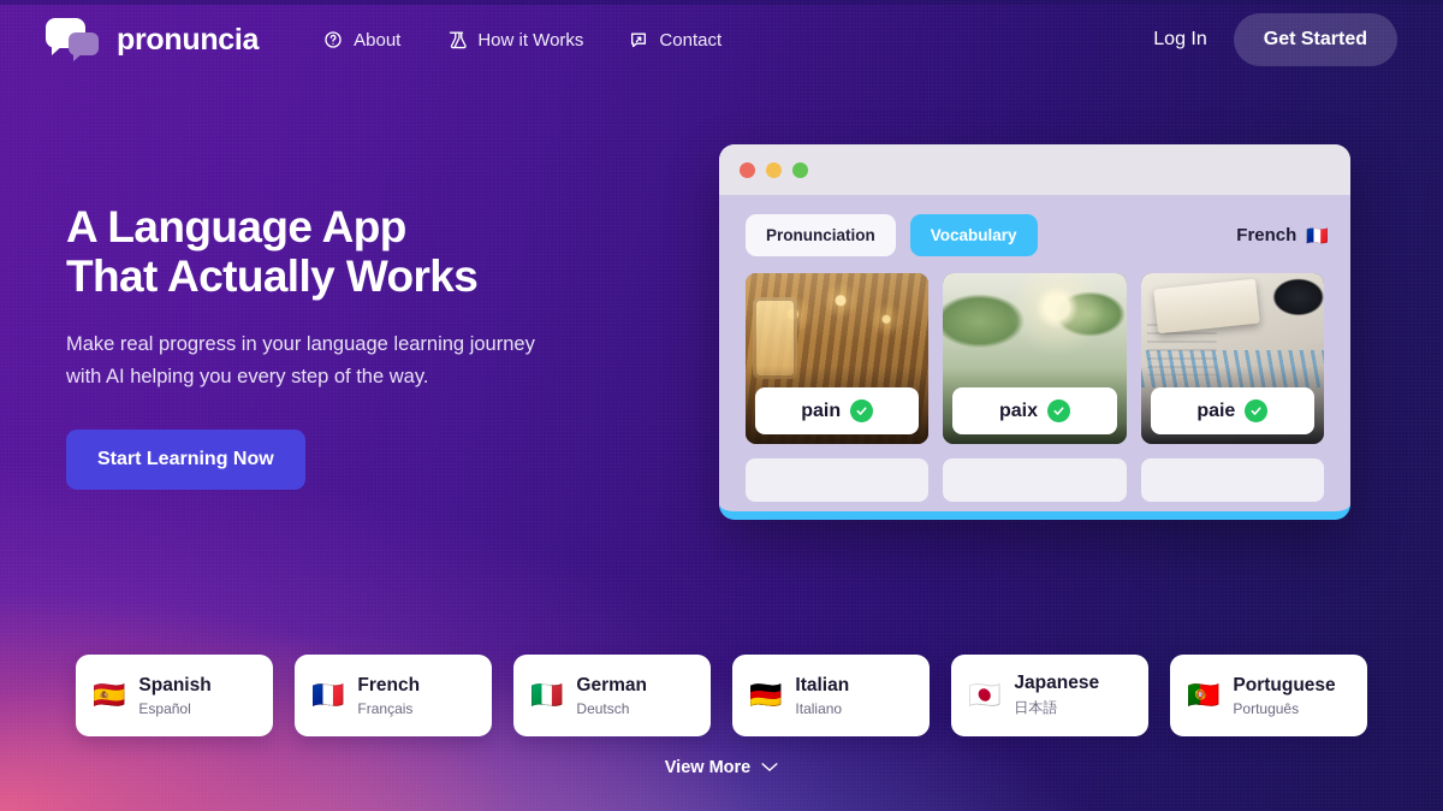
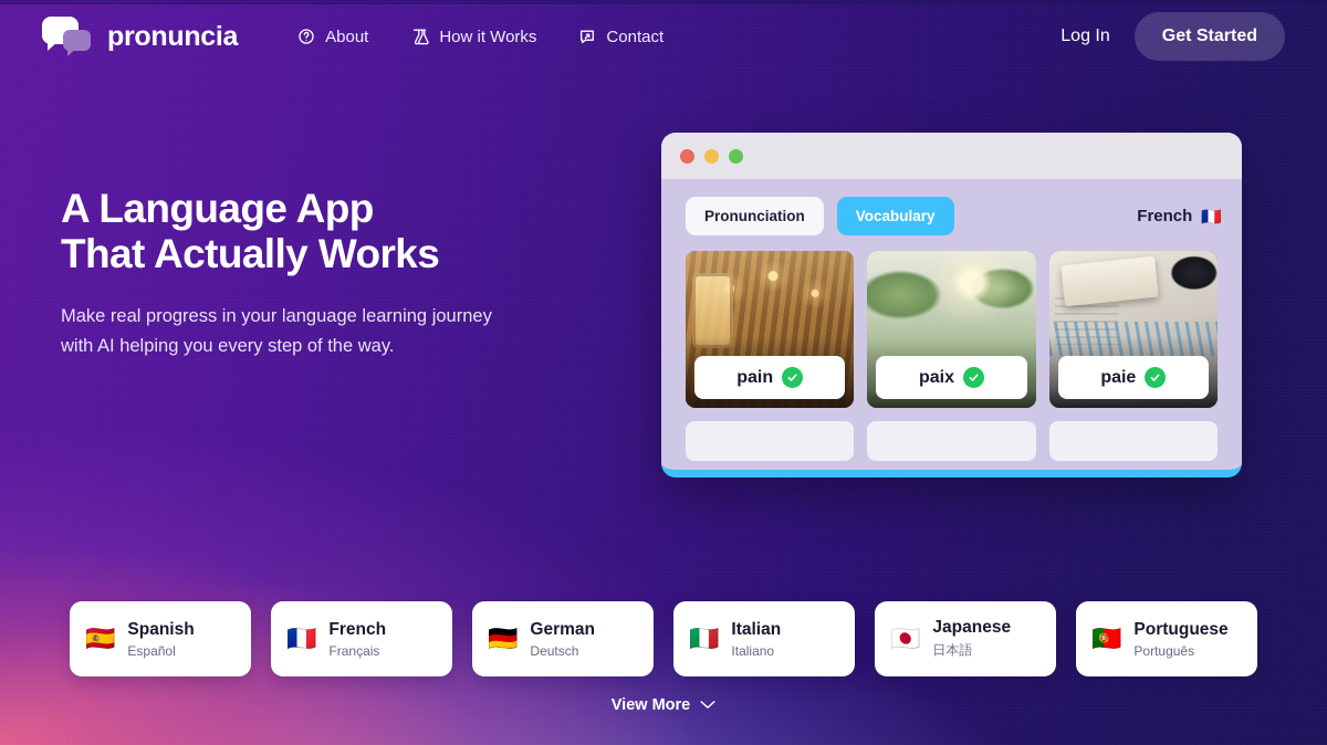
  pronuncia
  About
  How it Works
  Contact
  Log In
  Get Started
  A Language App
  That Actually Works
  Make real progress in your language learning journey
  with AI helping you every step of the way.
- Start Learning Now
  Pronunciation
  Vocabulary
  French
  🇫🇷
  pain
  paix
  paie
  🇪🇸
  Spanish
  Español
  🇫🇷
  French
  Français
- 🇮🇹
+ 🇩🇪
  German
  Deutsch
- 🇩🇪
+ 🇮🇹
  Italian
  Italiano
  🇯🇵
  Japanese
  日本語
  🇵🇹
  Portuguese
  Português
  View More
